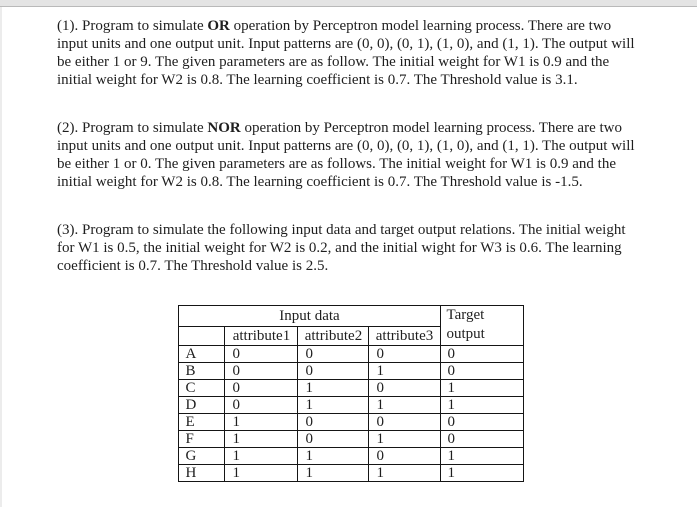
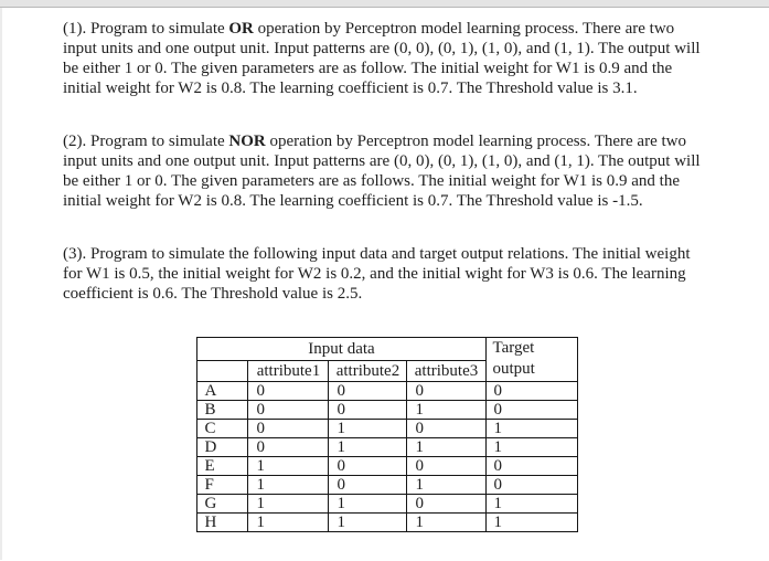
- (1). Program to simulate OR operation by Perceptron model learning process. There are two input units and one output unit. Input patterns are (0, 0), (0, 1), (1, 0), and (1, 1). The output will be either 1 or 9. The given parameters are as follow. The initial weight for W1 is 0.9 and the initial weight for W2 is 0.8. The learning coefficient is 0.7. The Threshold value is 3.1.
+ (1). Program to simulate OR operation by Perceptron model learning process. There are two input units and one output unit. Input patterns are (0, 0), (0, 1), (1, 0), and (1, 1). The output will be either 1 or 0. The given parameters are as follow. The initial weight for W1 is 0.9 and the initial weight for W2 is 0.8. The learning coefficient is 0.7. The Threshold value is 3.1.
  (2). Program to simulate NOR operation by Perceptron model learning process. There are two input units and one output unit. Input patterns are (0, 0), (0, 1), (1, 0), and (1, 1). The output will be either 1 or 0. The given parameters are as follows. The initial weight for W1 is 0.9 and the initial weight for W2 is 0.8. The learning coefficient is 0.7. The Threshold value is -1.5.
- (3). Program to simulate the following input data and target output relations. The initial weight for W1 is 0.5, the initial weight for W2 is 0.2, and the initial wight for W3 is 0.6. The learning coefficient is 0.7. The Threshold value is 2.5.
+ (3). Program to simulate the following input data and target output relations. The initial weight for W1 is 0.5, the initial weight for W2 is 0.2, and the initial wight for W3 is 0.6. The learning coefficient is 0.6. The Threshold value is 2.5.
  Input data	Target output
  	attribute1	attribute2	attribute3
  A	0	0	0	0
  B	0	0	1	0
  C	0	1	0	1
  D	0	1	1	1
  E	1	0	0	0
  F	1	0	1	0
  G	1	1	0	1
  H	1	1	1	1
